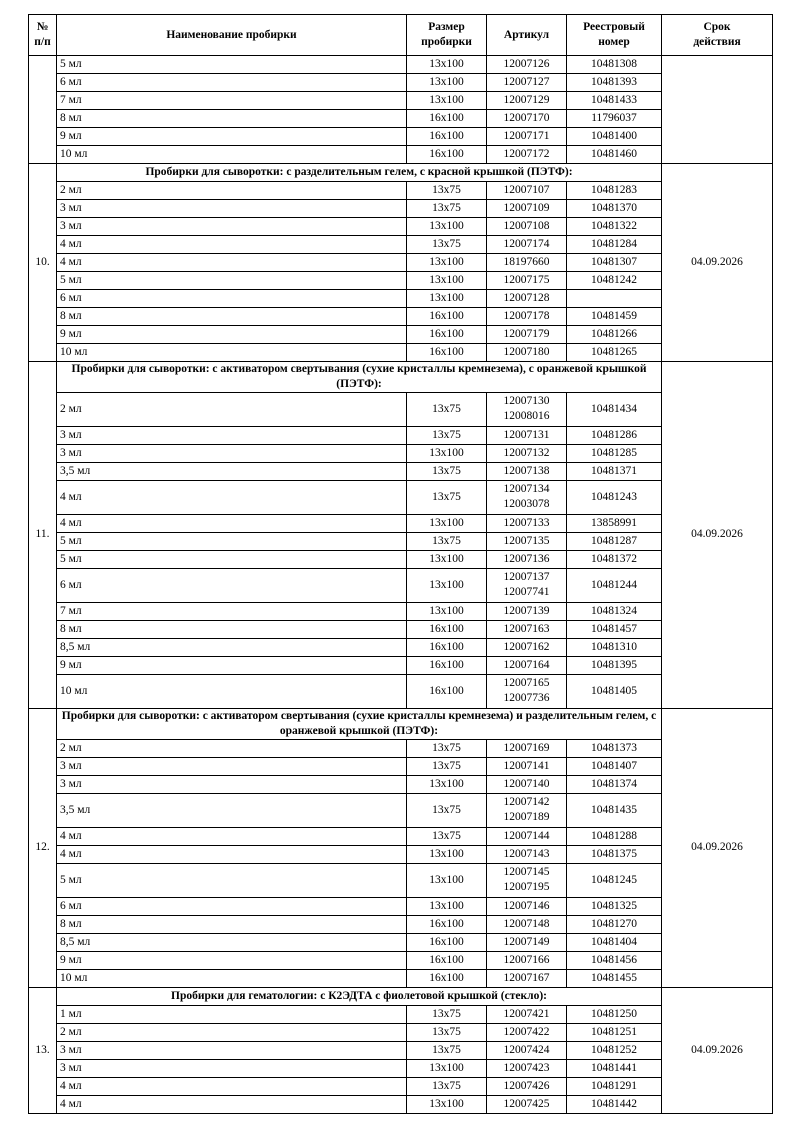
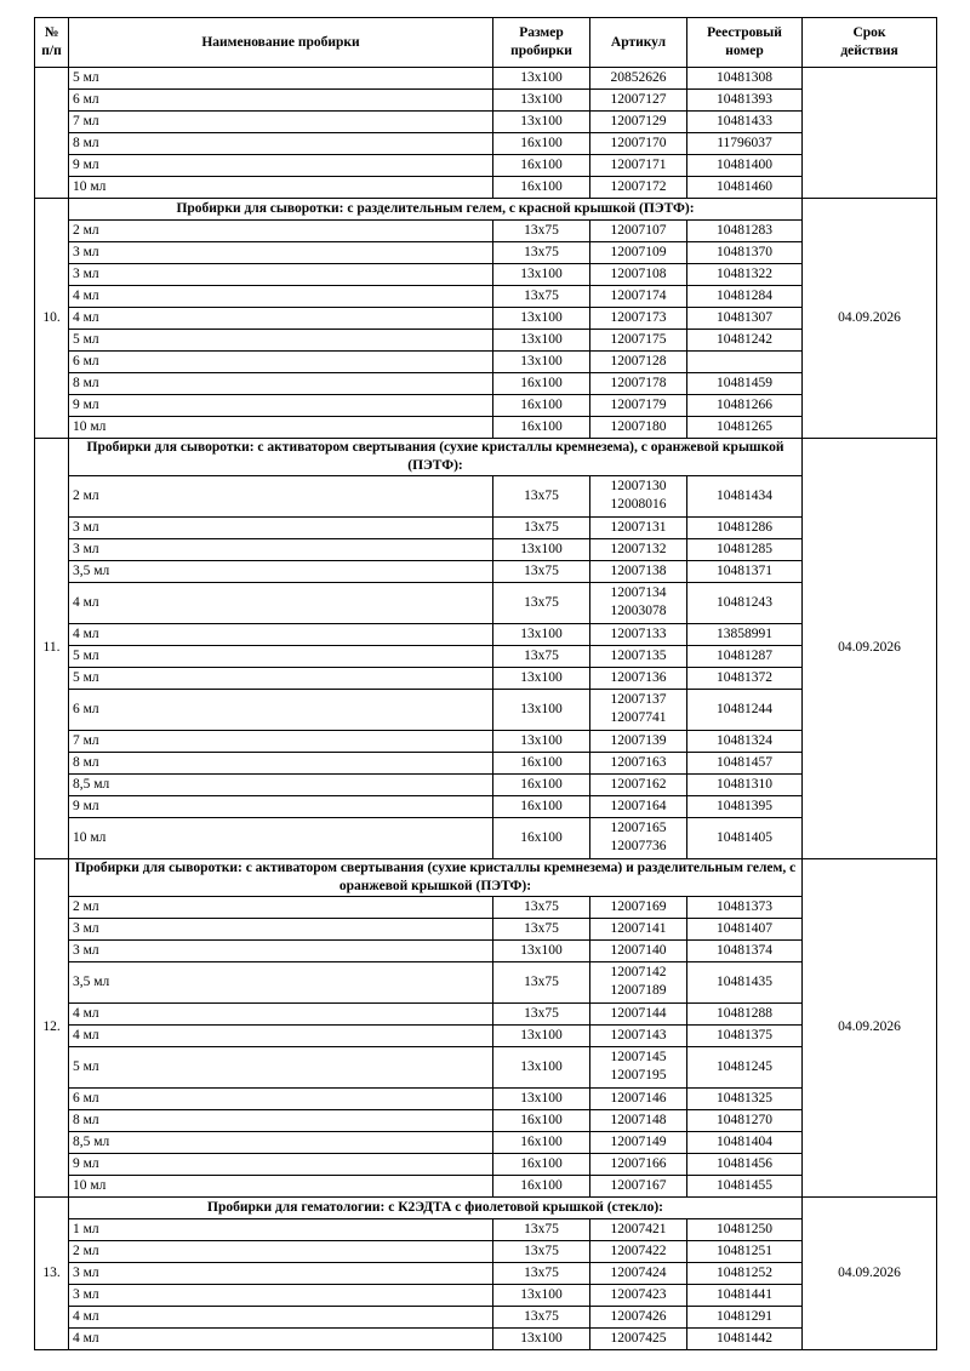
  № п/п	Наименование пробирки	Размер пробирки	Артикул	Реестровый номер	Срок действия
- 	5 мл	13x100	12007126	10481308
+ 	5 мл	13x100	20852626	10481308
  6 мл	13x100	12007127	10481393
  7 мл	13x100	12007129	10481433
  8 мл	16x100	12007170	11796037
  9 мл	16x100	12007171	10481400
  10 мл	16x100	12007172	10481460
  10.	Пробирки для сыворотки: с разделительным гелем, с красной крышкой (ПЭТФ):	04.09.2026
  2 мл	13x75	12007107	10481283
  3 мл	13x75	12007109	10481370
  3 мл	13x100	12007108	10481322
  4 мл	13x75	12007174	10481284
- 4 мл	13x100	18197660	10481307
+ 4 мл	13x100	12007173	10481307
  5 мл	13x100	12007175	10481242
  6 мл	13x100	12007128
  8 мл	16x100	12007178	10481459
  9 мл	16x100	12007179	10481266
  10 мл	16x100	12007180	10481265
  11.	Пробирки для сыворотки: с активатором свертывания (сухие кристаллы кремнезема), с оранжевой крышкой (ПЭТФ):	04.09.2026
  2 мл	13x75	12007130 12008016	10481434
  3 мл	13x75	12007131	10481286
  3 мл	13x100	12007132	10481285
  3,5 мл	13x75	12007138	10481371
  4 мл	13x75	12007134 12003078	10481243
  4 мл	13x100	12007133	13858991
  5 мл	13x75	12007135	10481287
  5 мл	13x100	12007136	10481372
  6 мл	13x100	12007137 12007741	10481244
  7 мл	13x100	12007139	10481324
  8 мл	16x100	12007163	10481457
  8,5 мл	16x100	12007162	10481310
  9 мл	16x100	12007164	10481395
  10 мл	16x100	12007165 12007736	10481405
  12.	Пробирки для сыворотки: с активатором свертывания (сухие кристаллы кремнезема) и разделительным гелем, с оранжевой крышкой (ПЭТФ):	04.09.2026
  2 мл	13x75	12007169	10481373
  3 мл	13x75	12007141	10481407
  3 мл	13x100	12007140	10481374
  3,5 мл	13x75	12007142 12007189	10481435
  4 мл	13x75	12007144	10481288
  4 мл	13x100	12007143	10481375
  5 мл	13x100	12007145 12007195	10481245
  6 мл	13x100	12007146	10481325
  8 мл	16x100	12007148	10481270
  8,5 мл	16x100	12007149	10481404
  9 мл	16x100	12007166	10481456
  10 мл	16x100	12007167	10481455
  13.	Пробирки для гематологии: с К2ЭДТА с фиолетовой крышкой (стекло):	04.09.2026
  1 мл	13x75	12007421	10481250
  2 мл	13x75	12007422	10481251
  3 мл	13x75	12007424	10481252
  3 мл	13x100	12007423	10481441
  4 мл	13x75	12007426	10481291
  4 мл	13x100	12007425	10481442
